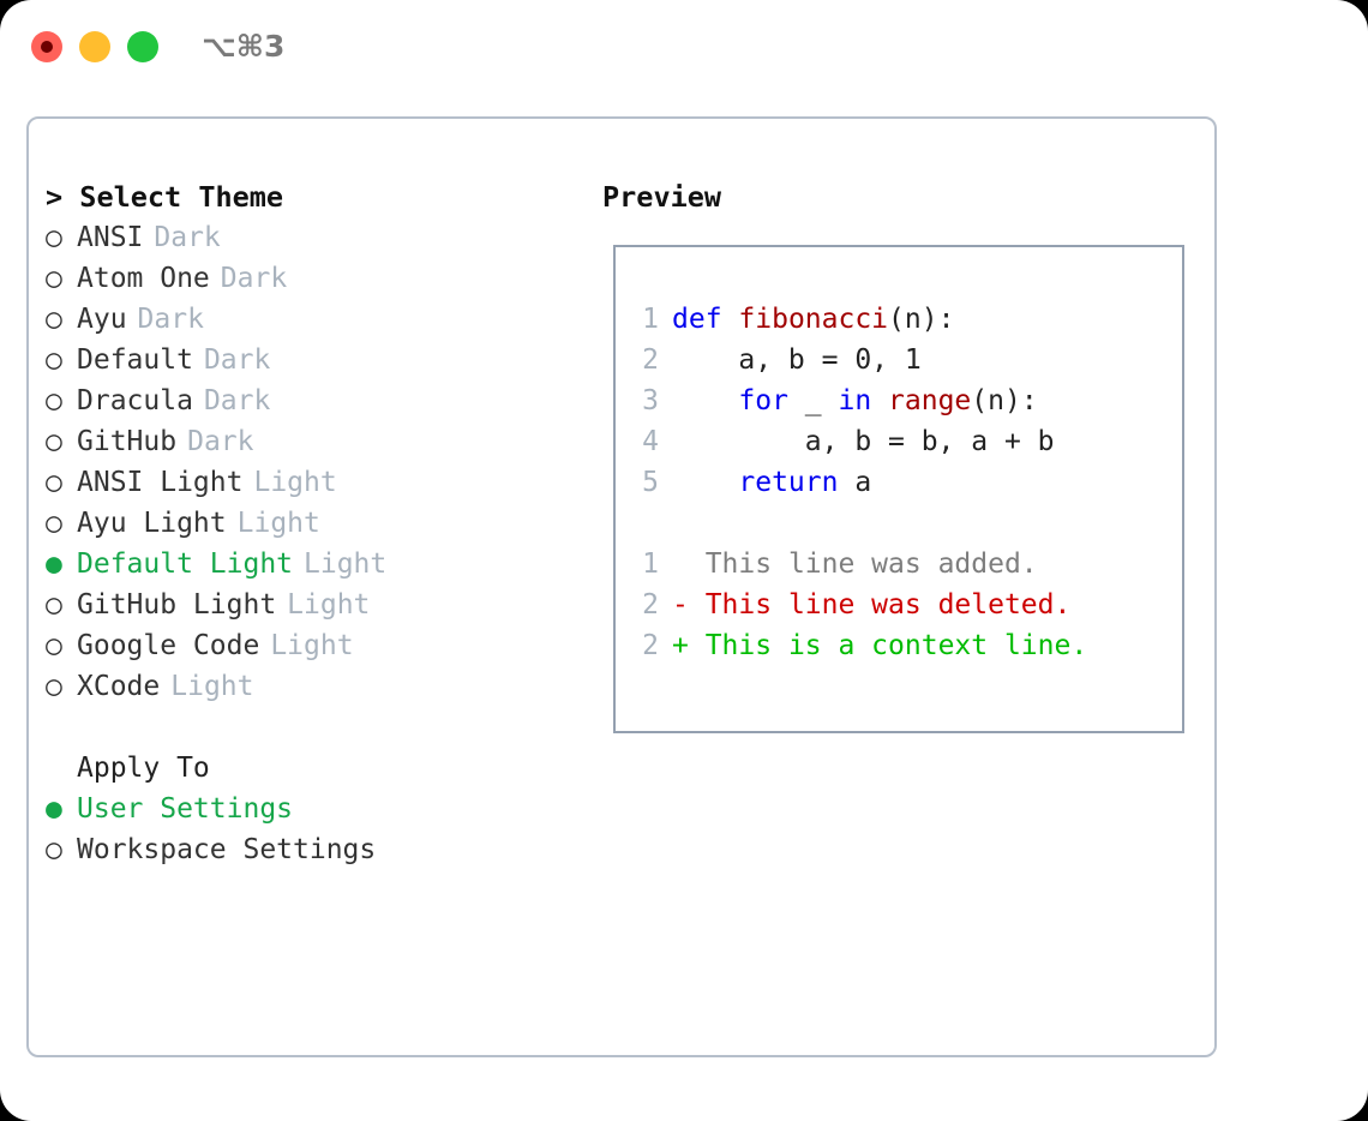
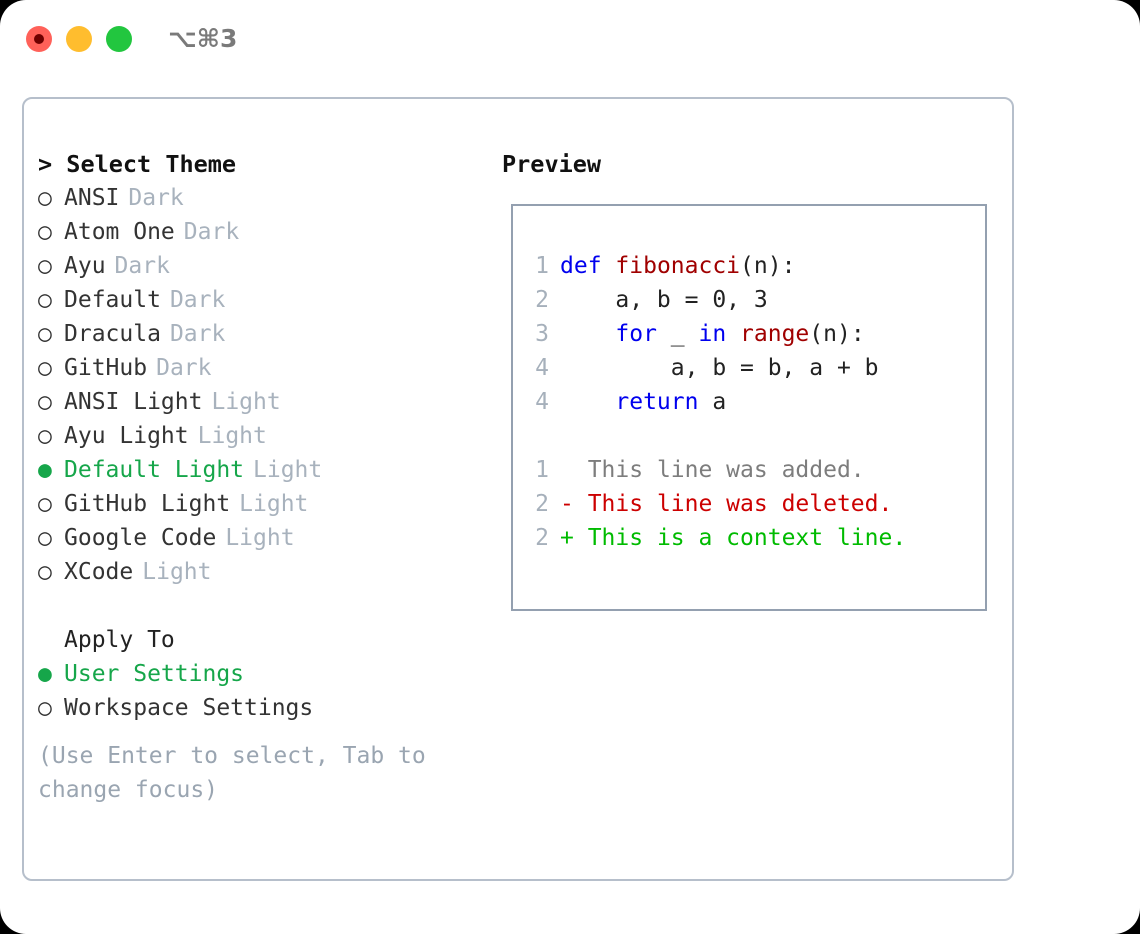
  ⌥⌘3
  > Select Theme
  ○ ANSI Dark
  ○ Atom One Dark
  ○ Ayu Dark
  ○ Default Dark
  ○ Dracula Dark
  ○ GitHub Dark
  ○ ANSI Light Light
  ○ Ayu Light Light
  ● Default Light Light
  ○ GitHub Light Light
  ○ Google Code Light
  ○ XCode Light
  Apply To
  ● User Settings
  ○ Workspace Settings
+ (Use Enter to select, Tab to change focus)
  Preview
  1 def fibonacci(n):
- 2 a, b = 0, 1
+ 2 a, b = 0, 3
  3 for _ in range(n):
  4 a, b = b, a + b
- 5 return a
+ 4 return a
  1 This line was added.
  2 - This line was deleted.
  2 + This is a context line.
